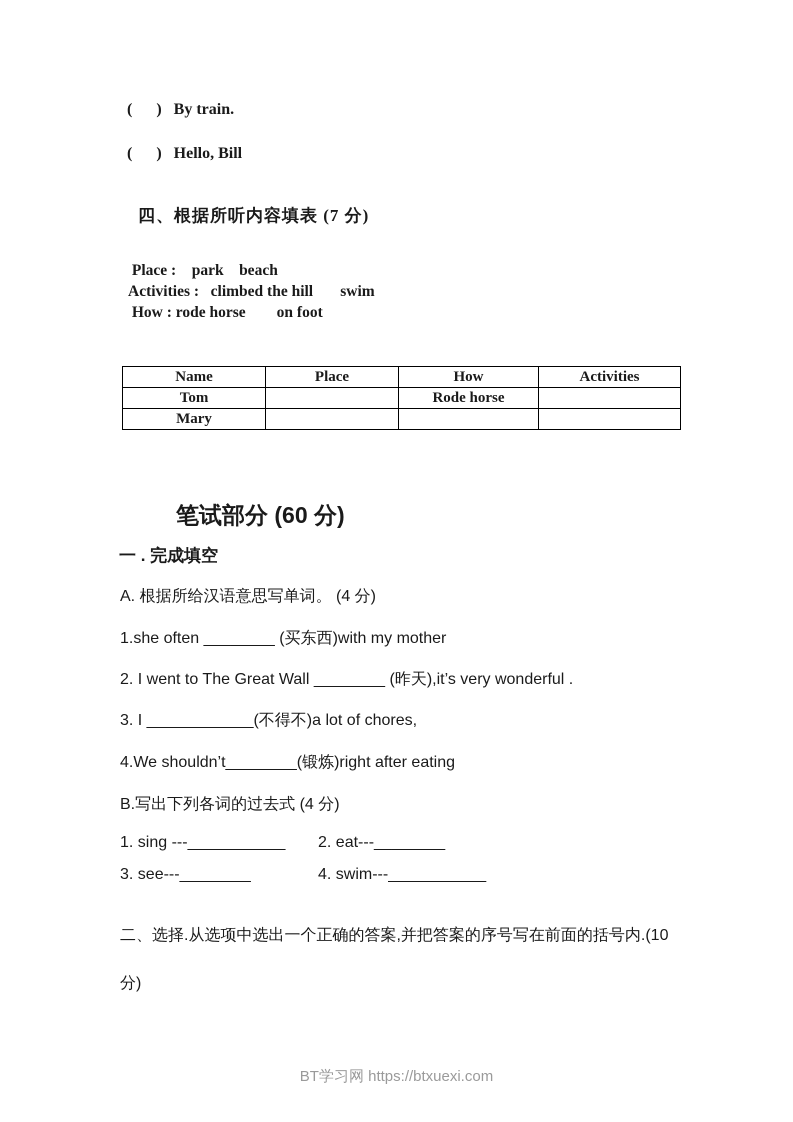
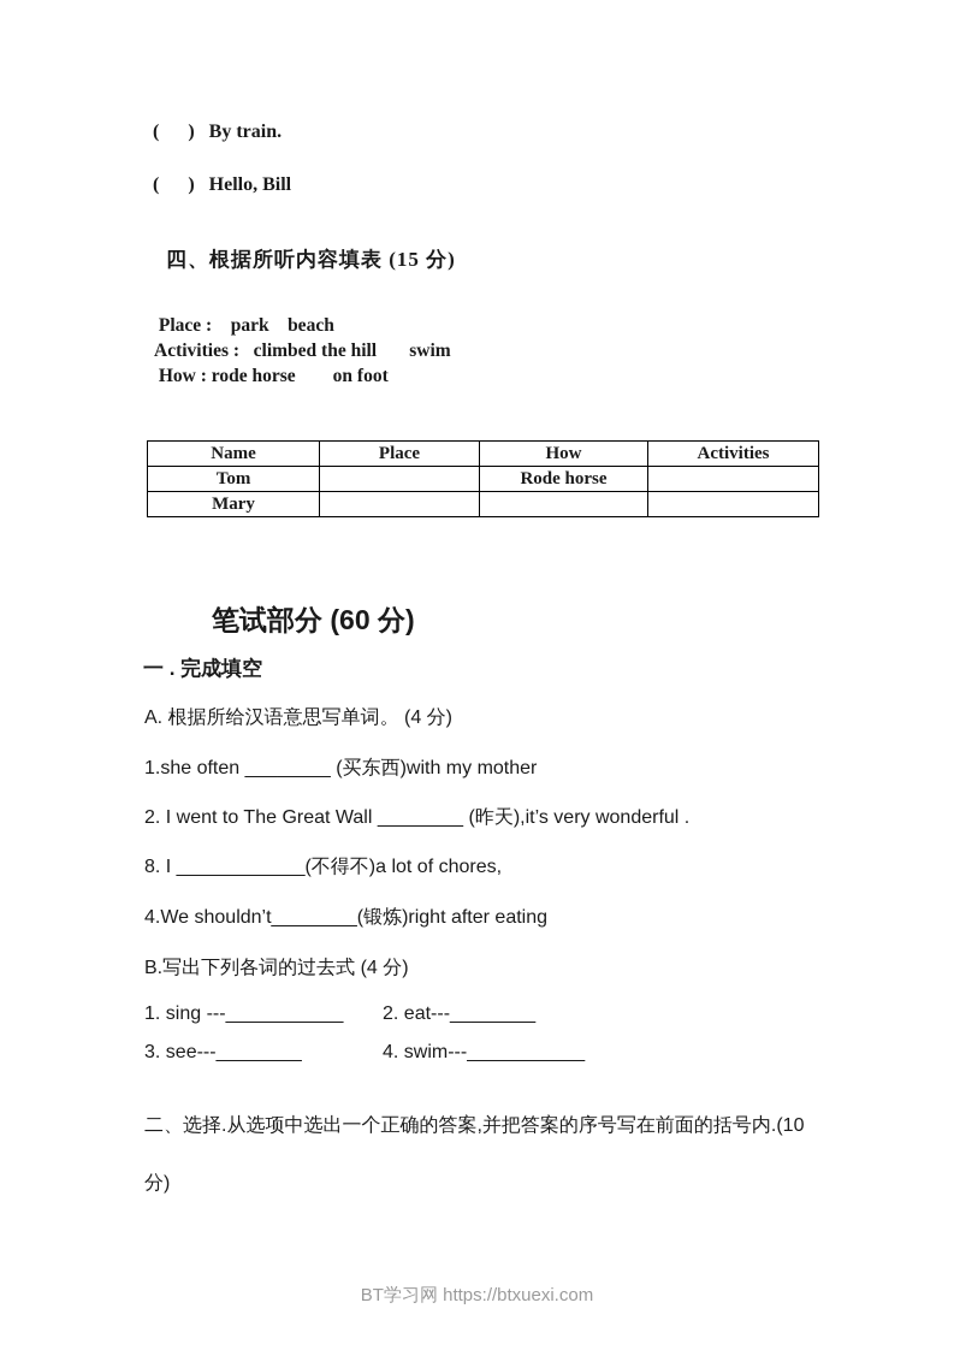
  ( ) By train.
  ( ) Hello, Bill
- 四、根据所听内容填表 (7 分)
+ 四、根据所听内容填表 (15 分)
  Place : park beach
  Activities : climbed the hill swim
  How : rode horse on foot
  Name	Place	How	Activities
  Tom		Rode horse
  Mary
  笔试部分 (60 分)
  一 . 完成填空
  A. 根据所给汉语意思写单词。 (4 分)
  1.she often ________ (买东西)with my mother
  2. I went to The Great Wall ________ (昨天),it’s very wonderful .
- 3. I ____________(不得不)a lot of chores,
+ 8. I ____________(不得不)a lot of chores,
  4.We shouldn’t________(锻炼)right after eating
  B.写出下列各词的过去式 (4 分)
  1. sing ---___________ 2. eat---________
  3. see---________ 4. swim---___________
  二、选择.从选项中选出一个正确的答案,并把答案的序号写在前面的括号内.(10分)
  BT学习网 https://btxuexi.com
